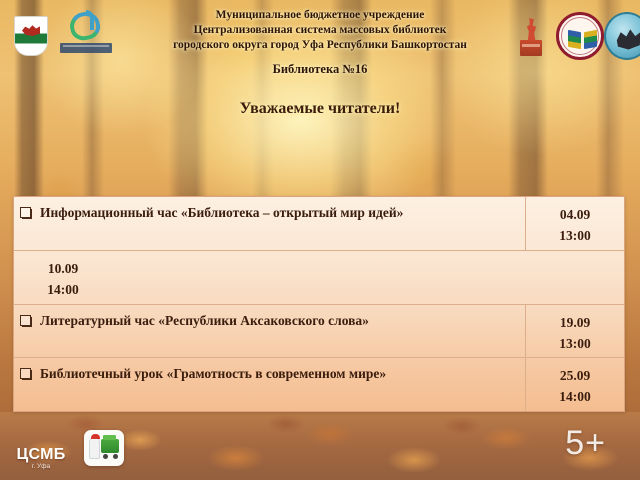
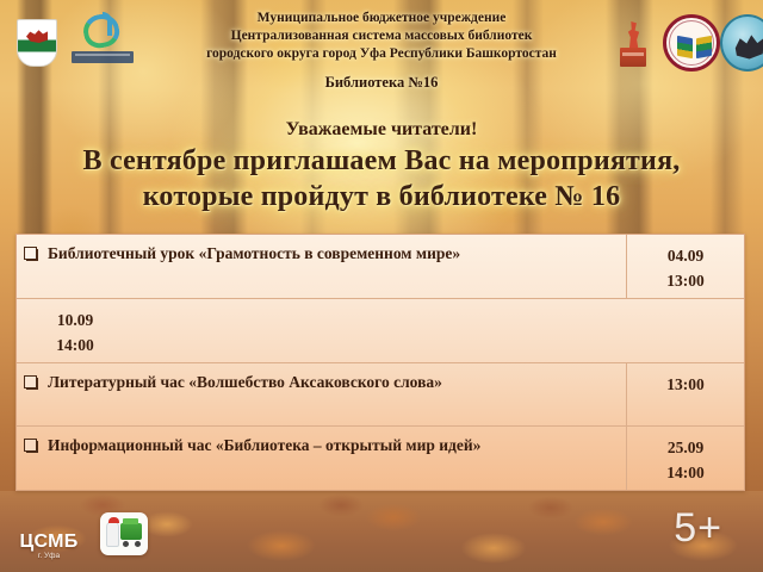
  Муниципальное бюджетное учреждение
  Централизованная система массовых библиотек
  городского округа город Уфа Республики Башкортостан
  Библиотека №16
  Уважаемые читатели!
+ В сентябре приглашаем Вас на мероприятия,
+ которые пройдут в библиотеке № 16
- Информационный час «Библиотека – открытый мир идей»
+ Библиотечный урок «Грамотность в современном мире»
  04.09
  13:00
  10.09
  14:00
- Литературный час «Республики Аксаковского слова»
+ Литературный час «Волшебство Аксаковского слова»
- 19.09
  13:00
- Библиотечный урок «Грамотность в современном мире»
+ Информационный час «Библиотека – открытый мир идей»
  25.09
  14:00
  ЦСМБ
  5+
